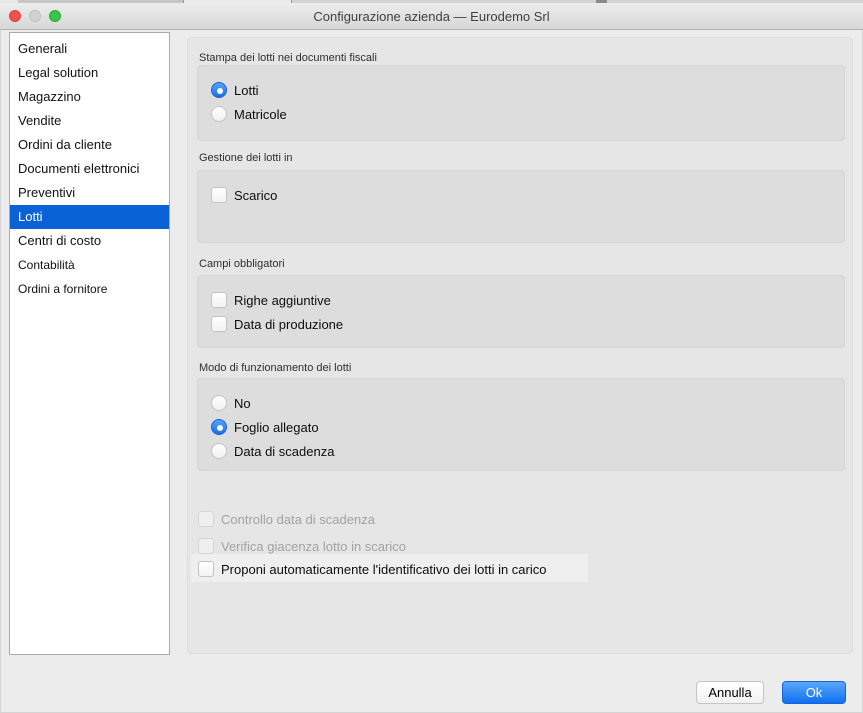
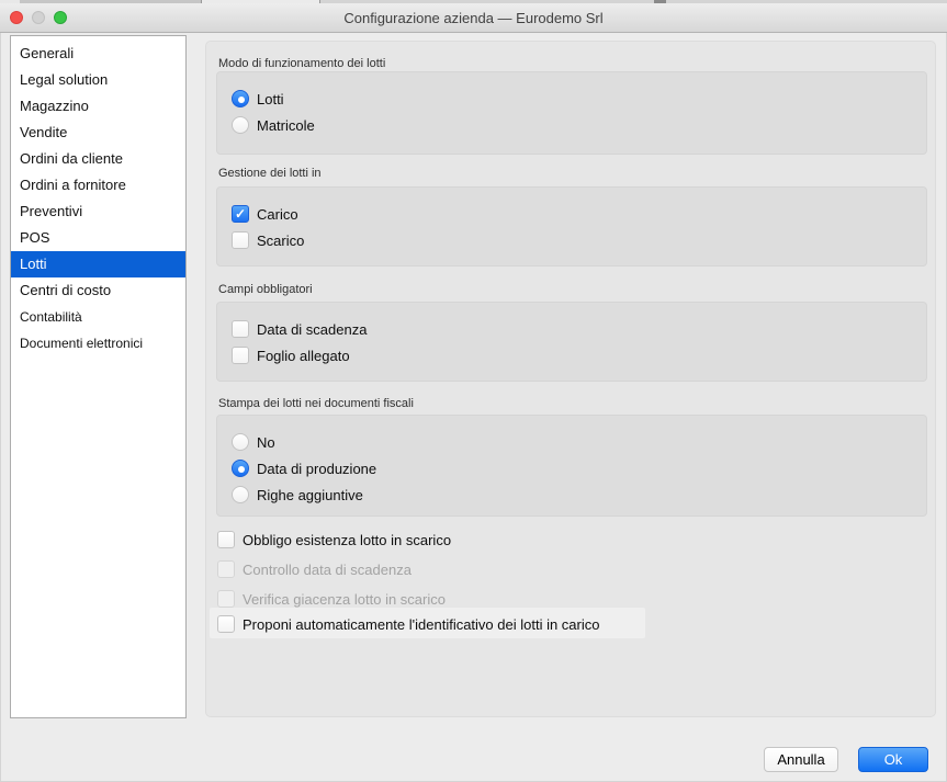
  Configurazione azienda — Eurodemo Srl
  Generali
  Legal solution
  Magazzino
  Vendite
  Ordini da cliente
- Documenti elettronici
+ Ordini a fornitore
  Preventivi
+ POS
  Lotti
  Centri di costo
  Contabilità
- Ordini a fornitore
+ Documenti elettronici
- Stampa dei lotti nei documenti fiscali
+ Modo di funzionamento dei lotti
  Lotti
  Matricole
  Gestione dei lotti in
+ Carico
  Scarico
  Campi obbligatori
- Righe aggiuntive
+ Data di scadenza
- Data di produzione
+ Foglio allegato
- Modo di funzionamento dei lotti
+ Stampa dei lotti nei documenti fiscali
  No
- Foglio allegato
+ Data di produzione
- Data di scadenza
+ Righe aggiuntive
+ Obbligo esistenza lotto in scarico
  Controllo data di scadenza
  Verifica giacenza lotto in scarico
  Proponi automaticamente l'identificativo dei lotti in carico
  Annulla
  Ok
